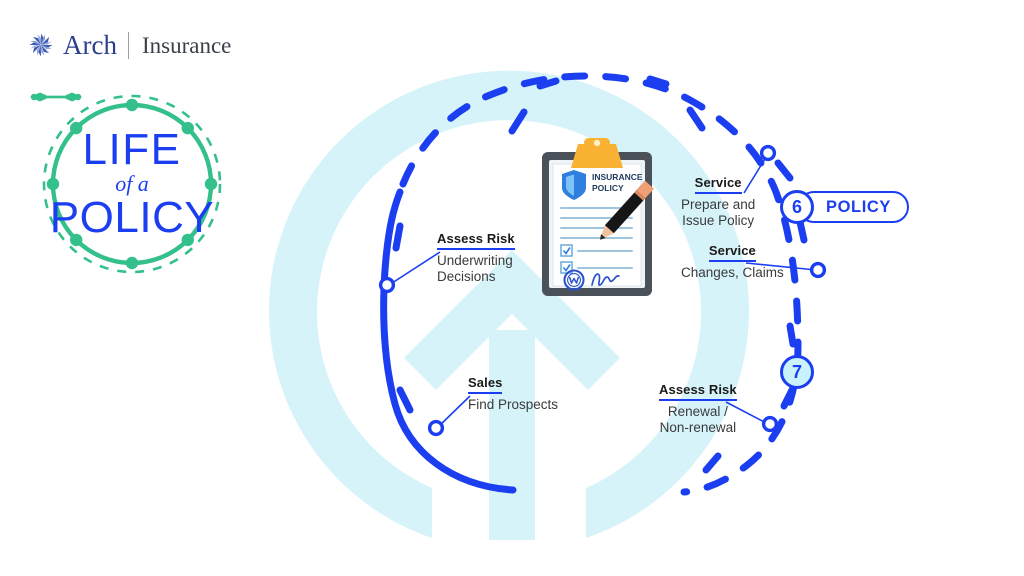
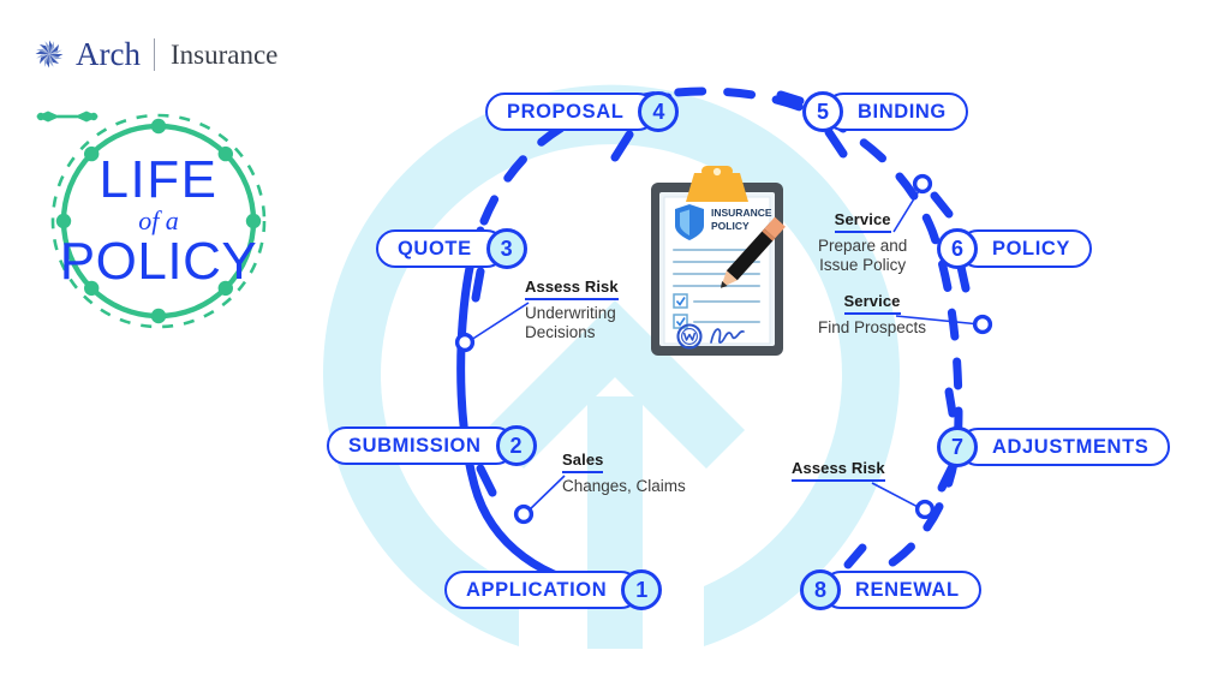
  Arch
  Insurance
  LIFE
  of a
  POLICY
  INSURANCE
  POLICY
+ APPLICATION
+ 1
+ SUBMISSION
+ 2
+ QUOTE
+ 3
+ PROPOSAL
+ 4
+ BINDING
+ 5
  POLICY
  6
+ ADJUSTMENTS
  7
+ RENEWAL
+ 8
  Assess Risk
  Underwriting
  Decisions
  Sales
- Find Prospects
+ Changes, Claims
  Service
  Prepare and
  Issue Policy
  Service
- Changes, Claims
+ Find Prospects
  Assess Risk
- Renewal /
- Non-renewal
